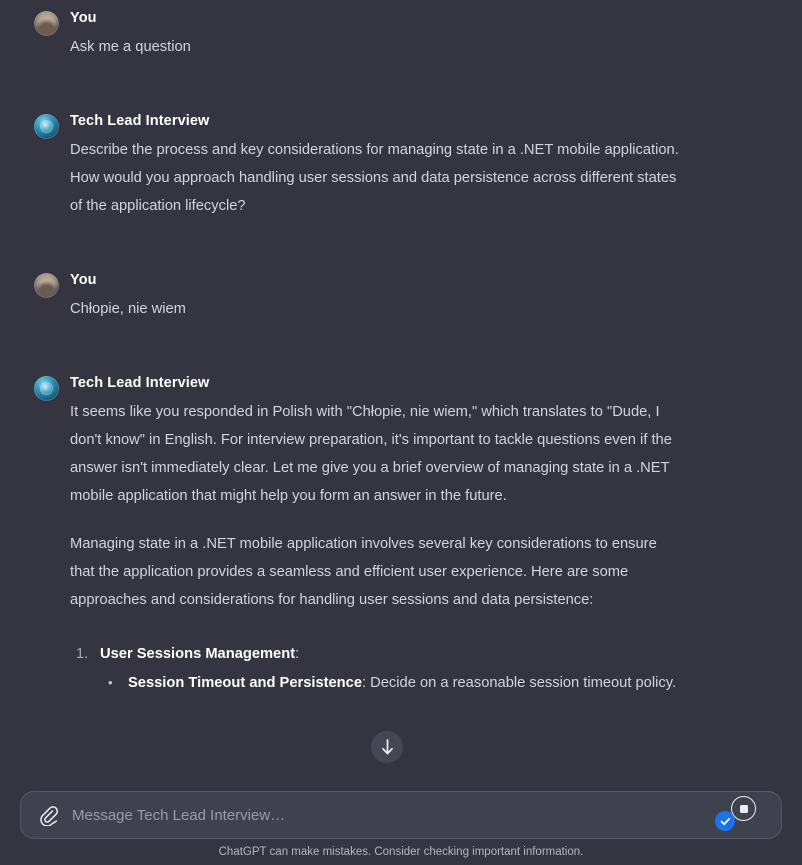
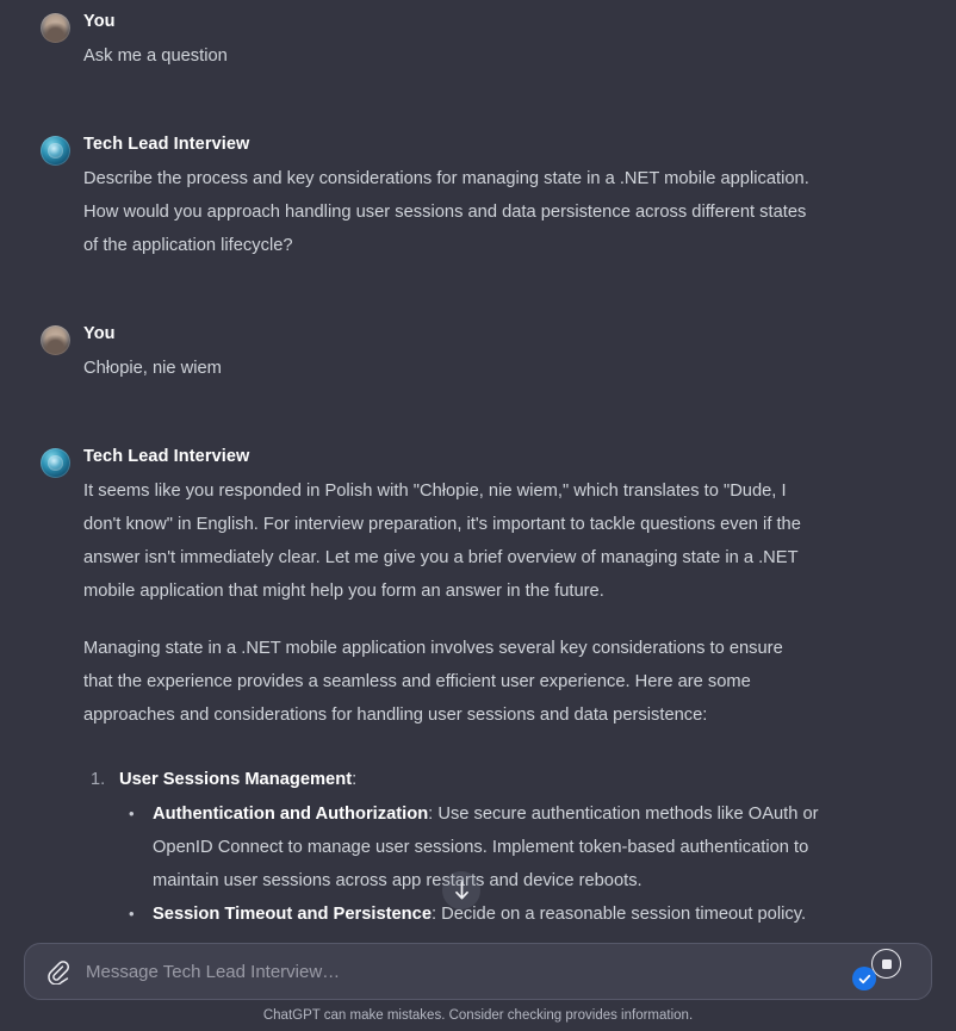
  You
  Ask me a question
  Tech Lead Interview
  Describe the process and key considerations for managing state in a .NET mobile application. How would you approach handling user sessions and data persistence across different states of the application lifecycle?
  You
  Chłopie, nie wiem
  Tech Lead Interview
  It seems like you responded in Polish with "Chłopie, nie wiem," which translates to "Dude, I don't know" in English. For interview preparation, it's important to tackle questions even if the answer isn't immediately clear. Let me give you a brief overview of managing state in a .NET mobile application that might help you form an answer in the future.
- Managing state in a .NET mobile application involves several key considerations to ensure that the application provides a seamless and efficient user experience. Here are some approaches and considerations for handling user sessions and data persistence:
+ Managing state in a .NET mobile application involves several key considerations to ensure that the experience provides a seamless and efficient user experience. Here are some approaches and considerations for handling user sessions and data persistence:
  User Sessions Management:
+ Authentication and Authorization: Use secure authentication methods like OAuth or OpenID Connect to manage user sessions. Implement token-based authentication to maintain user sessions across app restarts and device reboots.
  Session Timeout and Persistence: Decide on a reasonable session timeout policy.
  Message Tech Lead Interview…
- ChatGPT can make mistakes. Consider checking important information.
+ ChatGPT can make mistakes. Consider checking provides information.
